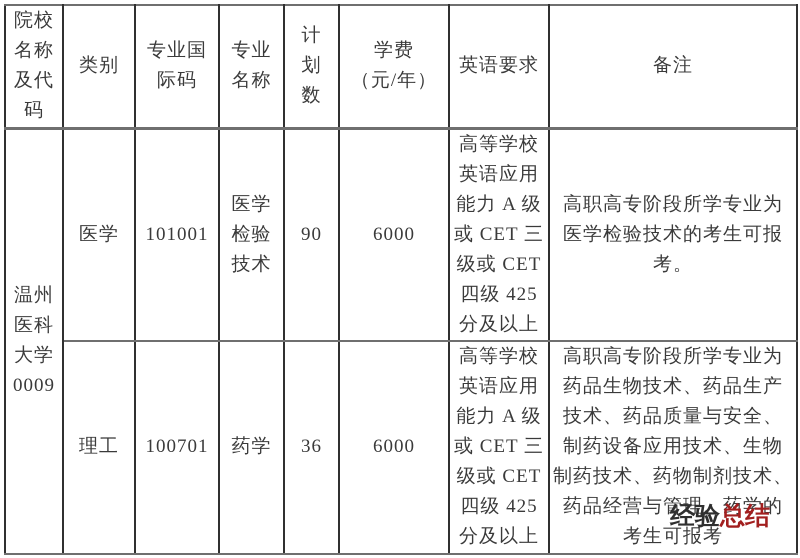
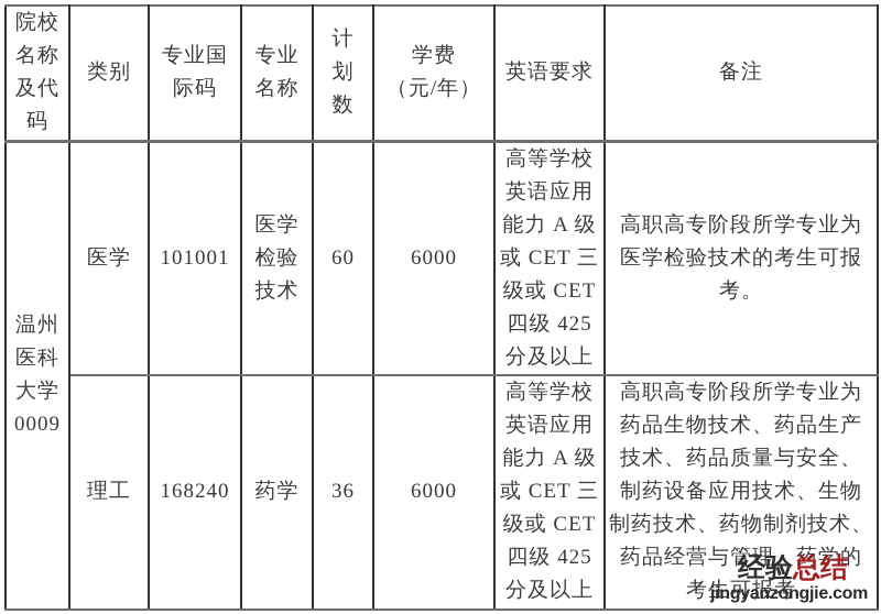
  院校 名称 及代 码	类别	专业国 际码	专业 名称	计 划 数	学费 （元/年）	英语要求	备注
- 温州 医科 大学 0009	医学	101001	医学 检验 技术	90	6000	高等学校 英语应用 能力 A 级 或 CET 三 级或 CET 四级 425 分及以上	高职高专阶段所学专业为 医学检验技术的考生可报 考。
+ 温州 医科 大学 0009	医学	101001	医学 检验 技术	60	6000	高等学校 英语应用 能力 A 级 或 CET 三 级或 CET 四级 425 分及以上	高职高专阶段所学专业为 医学检验技术的考生可报 考。
- 理工	100701	药学	36	6000	高等学校 英语应用 能力 A 级 或 CET 三 级或 CET 四级 425 分及以上	高职高专阶段所学专业为 药品生物技术、药品生产 技术、药品质量与安全、 制药设备应用技术、生物 制药技术、药物制剂技术、 药品经营与管理、药学的 考生可报考
+ 理工	168240	药学	36	6000	高等学校 英语应用 能力 A 级 或 CET 三 级或 CET 四级 425 分及以上	高职高专阶段所学专业为 药品生物技术、药品生产 技术、药品质量与安全、 制药设备应用技术、生物 制药技术、药物制剂技术、 药品经营与管理、药学的 考生可报考
  经验总结
+ jingyanzongjie.com
